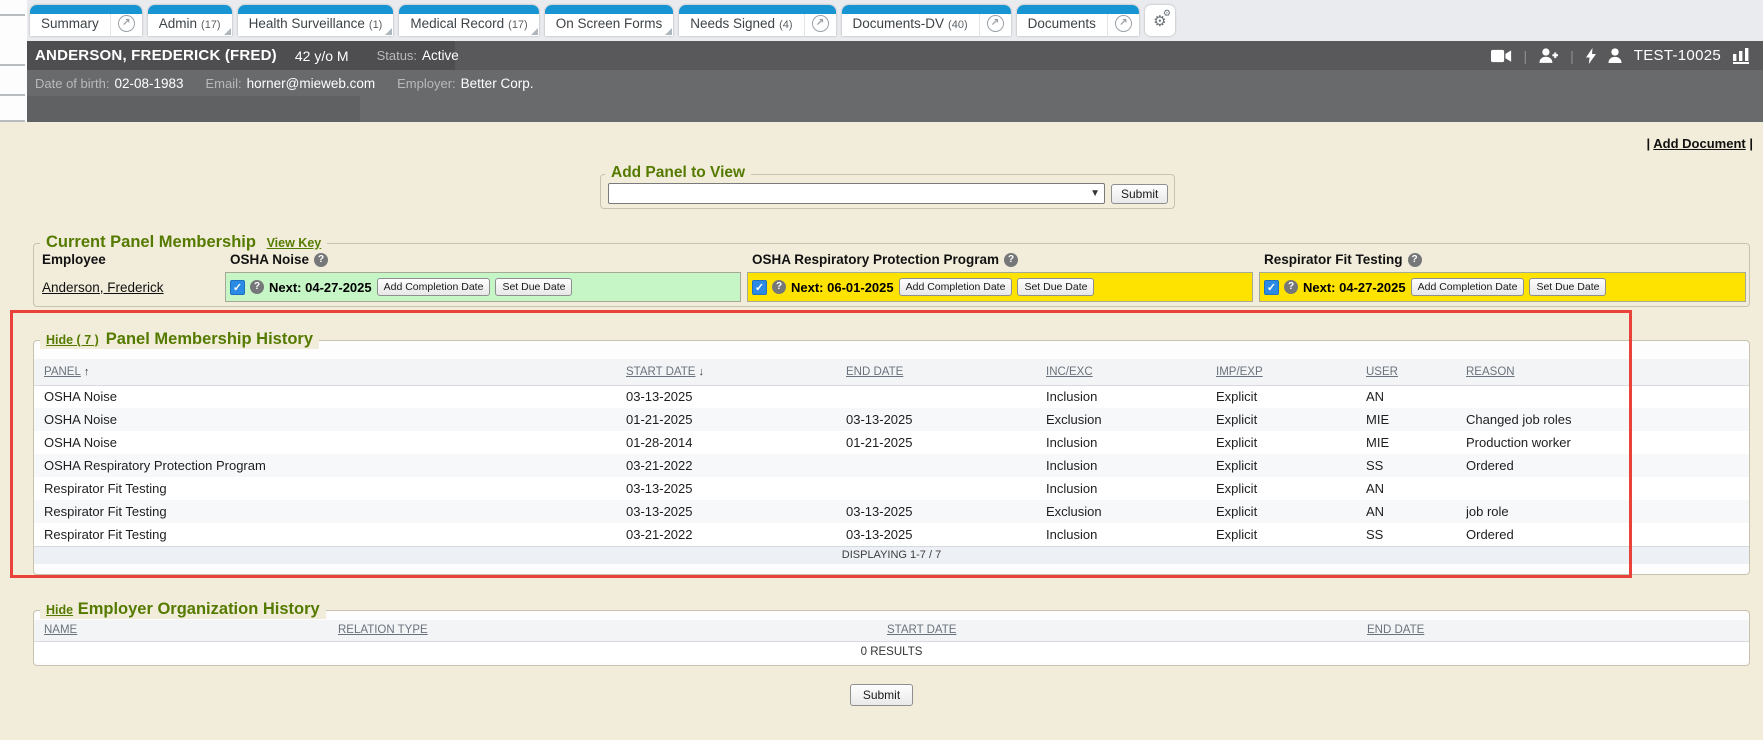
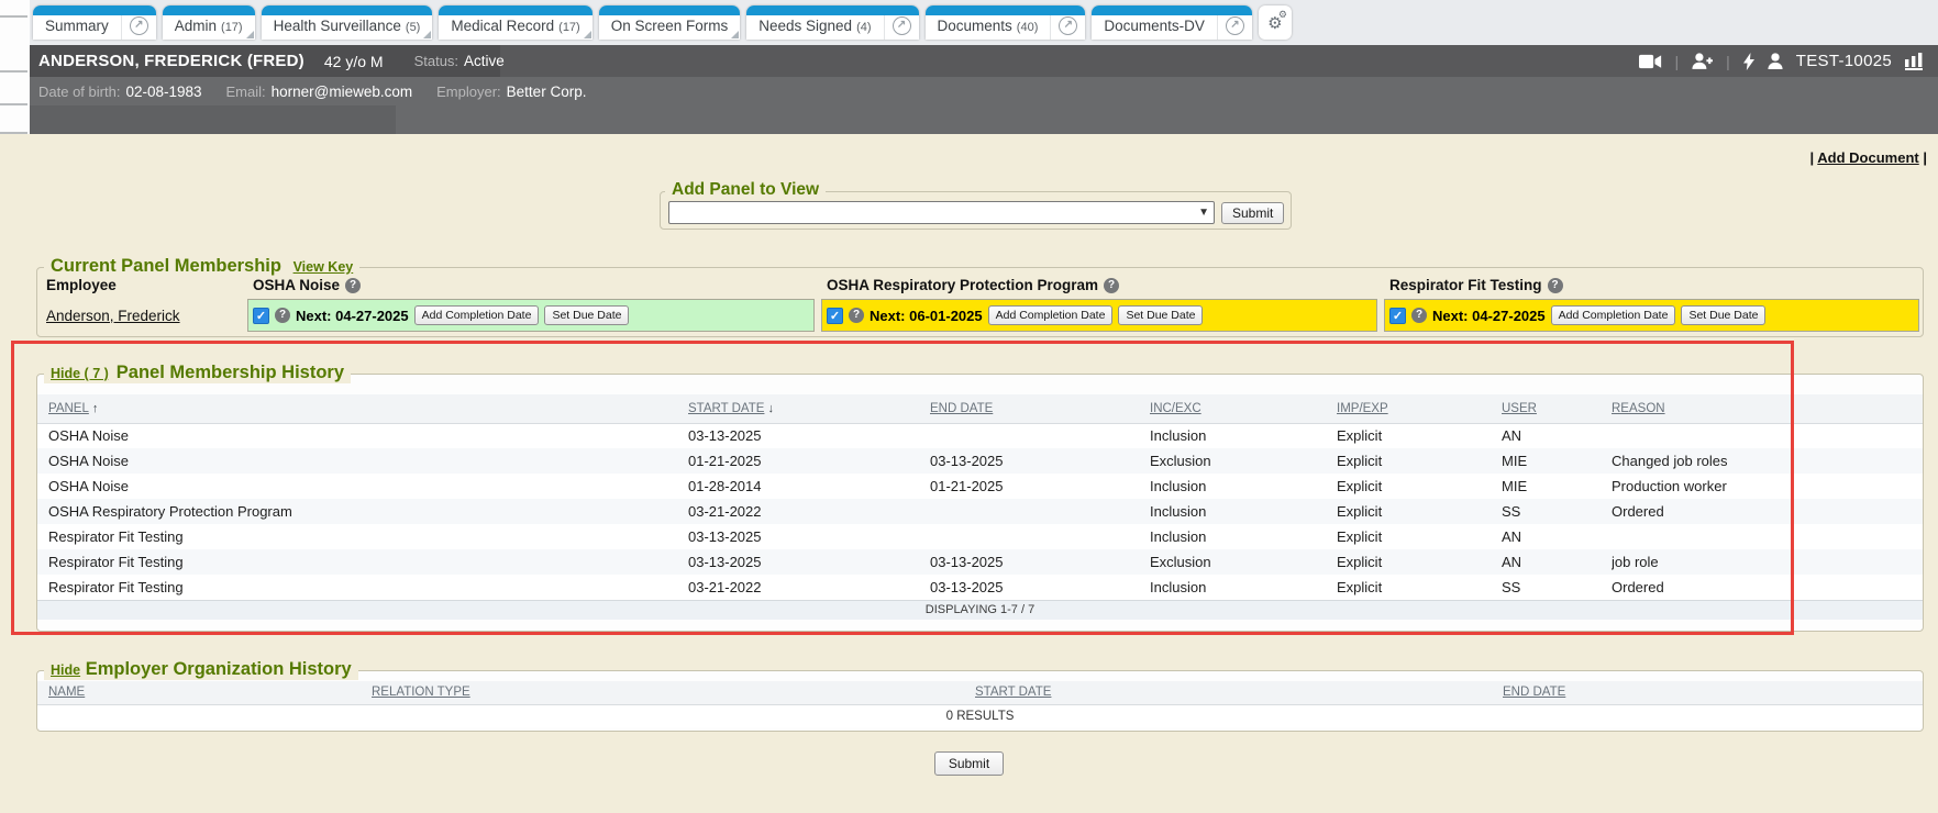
  Summary
  ↗
  Admin
  (17)
  Health Surveillance
- (1)
+ (5)
  Medical Record
  (17)
  On Screen Forms
  Needs Signed
  (4)
  ↗
- Documents-DV
+ Documents
  (40)
  ↗
- Documents
+ Documents-DV
  ↗
  ⚙
  ⚙
  ANDERSON, FREDERICK (FRED)
  42 y/o M
  Status:
  Active
  |
  |
  TEST-10025
  Date of birth:
  02-08-1983
  Email:
  horner@mieweb.com
  Employer:
  Better Corp.
  | Add Document |
  Add Panel to View
  ▼
  Submit
  Current Panel Membership View Key
  Employee
  OSHA Noise
  ?
  OSHA Respiratory Protection Program
  ?
  Respirator Fit Testing
  ?
  Anderson, Frederick
  ✓
  ?
  Next: 04-27-2025
  Add Completion Date
  Set Due Date
  ✓
  ?
  Next: 06-01-2025
  Add Completion Date
  Set Due Date
  ✓
  ?
  Next: 04-27-2025
  Add Completion Date
  Set Due Date
  Hide ( 7 )
  Panel Membership History
  PANEL ↑	START DATE ↓	END DATE	INC/EXC	IMP/EXP	USER	REASON
  OSHA Noise	03-13-2025		Inclusion	Explicit	AN
  OSHA Noise	01-21-2025	03-13-2025	Exclusion	Explicit	MIE	Changed job roles
  OSHA Noise	01-28-2014	01-21-2025	Inclusion	Explicit	MIE	Production worker
  OSHA Respiratory Protection Program	03-21-2022		Inclusion	Explicit	SS	Ordered
  Respirator Fit Testing	03-13-2025		Inclusion	Explicit	AN
  Respirator Fit Testing	03-13-2025	03-13-2025	Exclusion	Explicit	AN	job role
  Respirator Fit Testing	03-21-2022	03-13-2025	Inclusion	Explicit	SS	Ordered
  DISPLAYING 1-7 / 7
  Hide Employer Organization History
  NAME	RELATION TYPE	START DATE	END DATE
  0 RESULTS
  Submit
